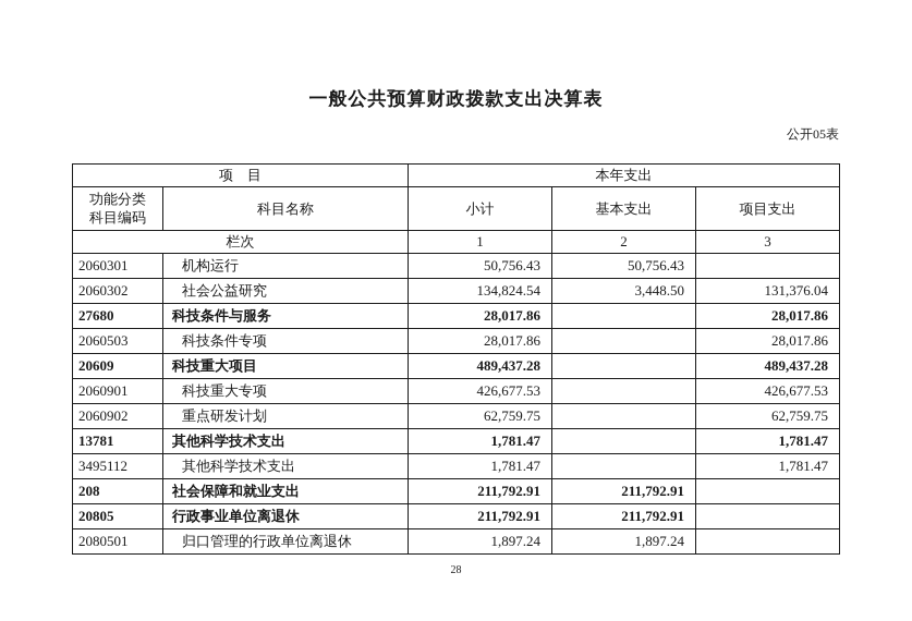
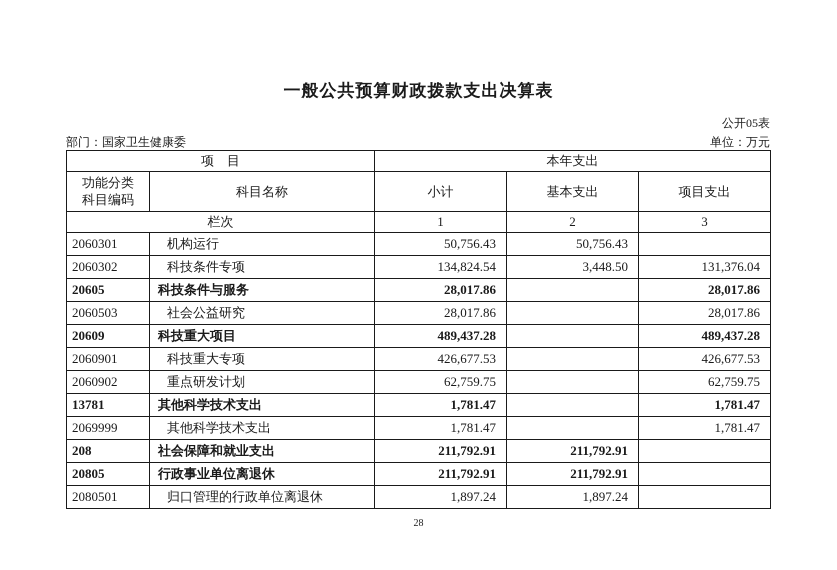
  一般公共预算财政拨款支出决算表
  公开05表
+ 部门：国家卫生健康委
+ 单位：万元
  项 目	本年支出
  功能分类 科目编码	科目名称	小计	基本支出	项目支出
  栏次	1	2	3
  2060301	机构运行	50,756.43	50,756.43
- 2060302	社会公益研究	134,824.54	3,448.50	131,376.04
+ 2060302	科技条件专项	134,824.54	3,448.50	131,376.04
- 27680	科技条件与服务	28,017.86		28,017.86
+ 20605	科技条件与服务	28,017.86		28,017.86
- 2060503	科技条件专项	28,017.86		28,017.86
+ 2060503	社会公益研究	28,017.86		28,017.86
  20609	科技重大项目	489,437.28		489,437.28
  2060901	科技重大专项	426,677.53		426,677.53
  2060902	重点研发计划	62,759.75		62,759.75
  13781	其他科学技术支出	1,781.47		1,781.47
- 3495112	其他科学技术支出	1,781.47		1,781.47
+ 2069999	其他科学技术支出	1,781.47		1,781.47
  208	社会保障和就业支出	211,792.91	211,792.91
  20805	行政事业单位离退休	211,792.91	211,792.91
  2080501	归口管理的行政单位离退休	1,897.24	1,897.24
  28
